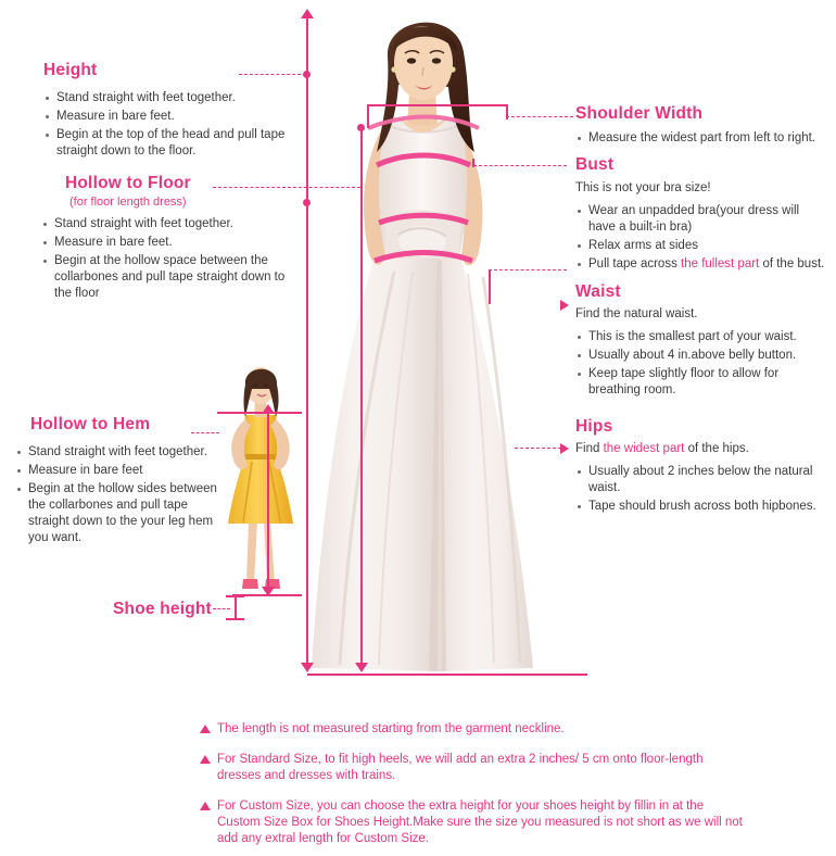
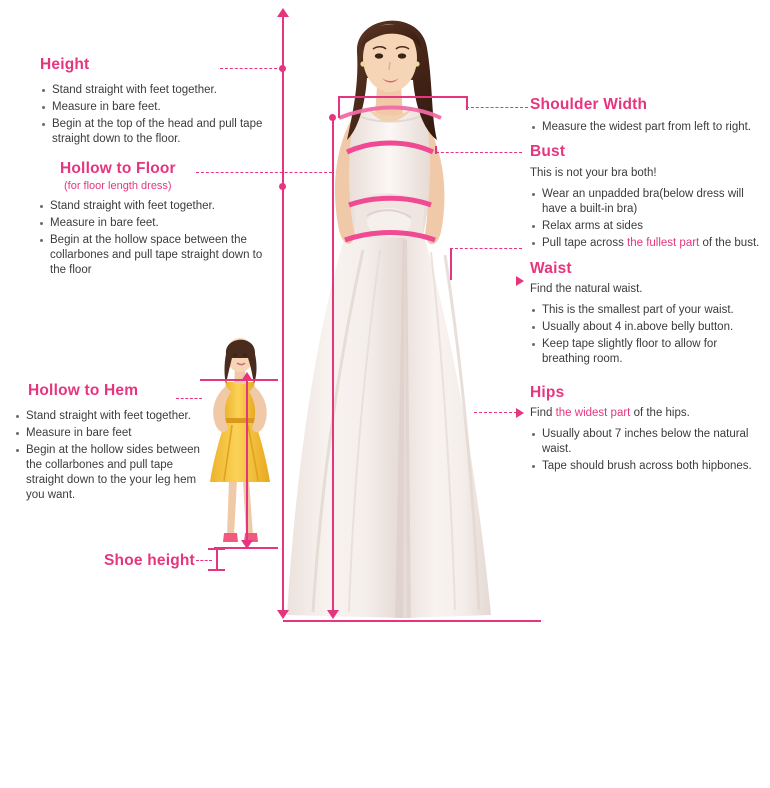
  Height
  Stand straight with feet together.
  Measure in bare feet.
  Begin at the top of the head and pull tape straight down to the floor.
  Hollow to Floor
  (for floor length dress)
  Stand straight with feet together.
  Measure in bare feet.
  Begin at the hollow space between the collarbones and pull tape straight down to the floor
  Hollow to Hem
  Stand straight with feet together.
  Measure in bare feet
  Begin at the hollow sides between the collarbones and pull tape straight down to the your leg hem you want.
  Shoe height
  Shoulder Width
  Measure the widest part from left to right.
  Bust
- This is not your bra size!
+ This is not your bra both!
- Wear an unpadded bra(your dress will have a built-in bra)
+ Wear an unpadded bra(below dress will have a built-in bra)
  Relax arms at sides
  Pull tape across the fullest part of the bust.
  Waist
  Find the natural waist.
  This is the smallest part of your waist.
  Usually about 4 in.above belly button.
  Keep tape slightly floor to allow for breathing room.
  Hips
  Find the widest part of the hips.
- Usually about 2 inches below the natural waist.
+ Usually about 7 inches below the natural waist.
  Tape should brush across both hipbones.
- The length is not measured starting from the garment neckline.
- For Standard Size, to fit high heels, we will add an extra 2 inches/ 5 cm onto floor-length dresses and dresses with trains.
- For Custom Size, you can choose the extra height for your shoes height by fillin in at the Custom Size Box for Shoes Height.Make sure the size you measured is not short as we will not add any extral length for Custom Size.
